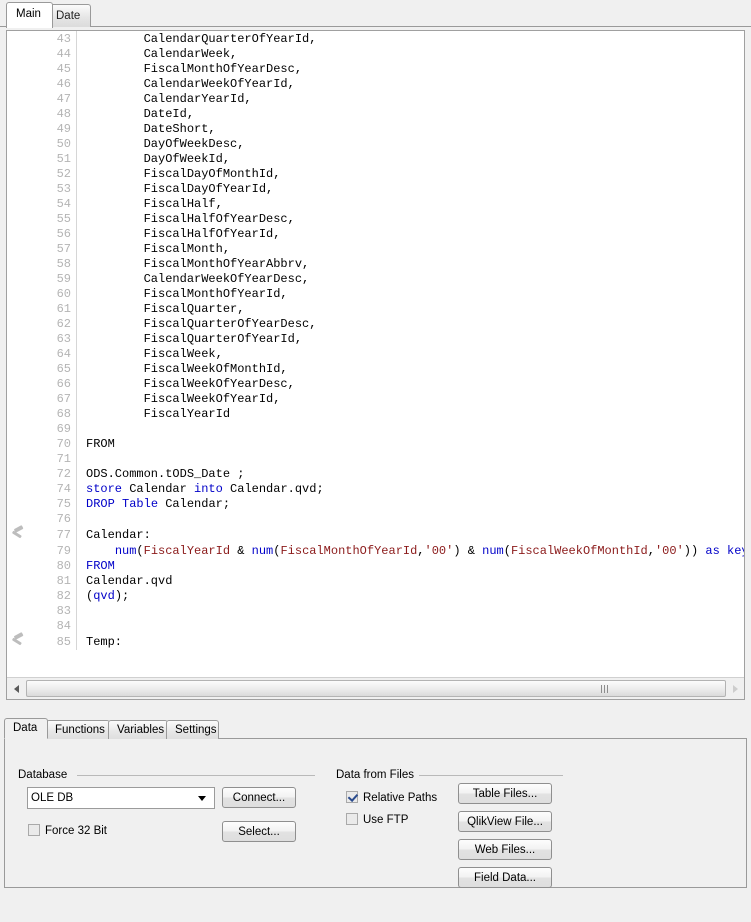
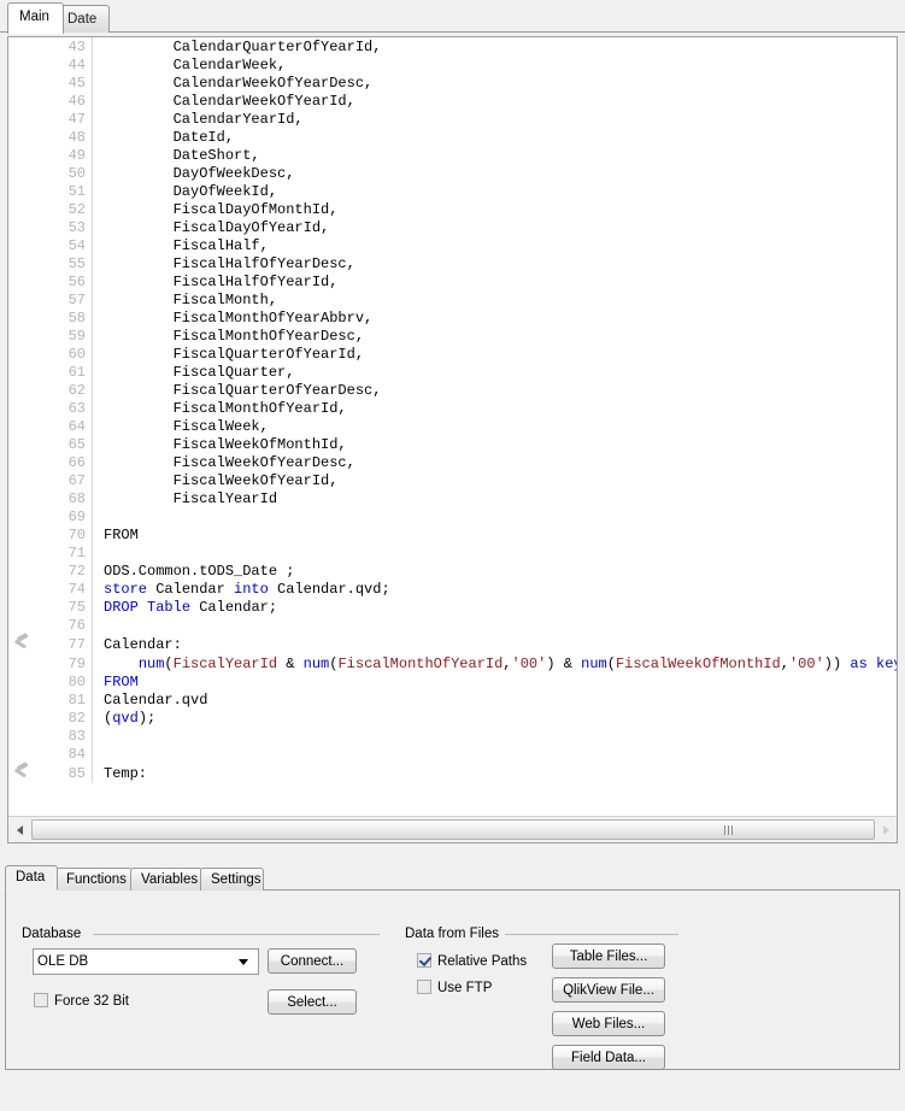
  Main
  Date
  	43	CalendarQuarterOfYearId,
  	44	CalendarWeek,
- 	45	FiscalMonthOfYearDesc,
+ 	45	CalendarWeekOfYearDesc,
  	46	CalendarWeekOfYearId,
  	47	CalendarYearId,
  	48	DateId,
  	49	DateShort,
  	50	DayOfWeekDesc,
  	51	DayOfWeekId,
  	52	FiscalDayOfMonthId,
  	53	FiscalDayOfYearId,
  	54	FiscalHalf,
  	55	FiscalHalfOfYearDesc,
  	56	FiscalHalfOfYearId,
  	57	FiscalMonth,
  	58	FiscalMonthOfYearAbbrv,
- 	59	CalendarWeekOfYearDesc,
+ 	59	FiscalMonthOfYearDesc,
- 	60	FiscalMonthOfYearId,
+ 	60	FiscalQuarterOfYearId,
  	61	FiscalQuarter,
  	62	FiscalQuarterOfYearDesc,
- 	63	FiscalQuarterOfYearId,
+ 	63	FiscalMonthOfYearId,
  	64	FiscalWeek,
  	65	FiscalWeekOfMonthId,
  	66	FiscalWeekOfYearDesc,
  	67	FiscalWeekOfYearId,
  	68	FiscalYearId
  	69
  	70	FROM
  	71
  	72	ODS.Common.tODS_Date ;
  	74	store Calendar into Calendar.qvd;
  	75	DROP Table Calendar;
  	76
  	77	Calendar:
  	79	num(FiscalYearId & num(FiscalMonthOfYearId,'00') & num(FiscalWeekOfMonthId,'00')) as ke
  	80	FROM
  	81	Calendar.qvd
  	82	(qvd);
  	83
  	84
  	85	Temp:
  Data
  Functions
  Variables
  Settings
  Database
  OLE DB
  Connect...
  Force 32 Bit
  Select...
  Data from Files
  Relative Paths
  Use FTP
  Table Files...
  QlikView File...
  Web Files...
  Field Data...
